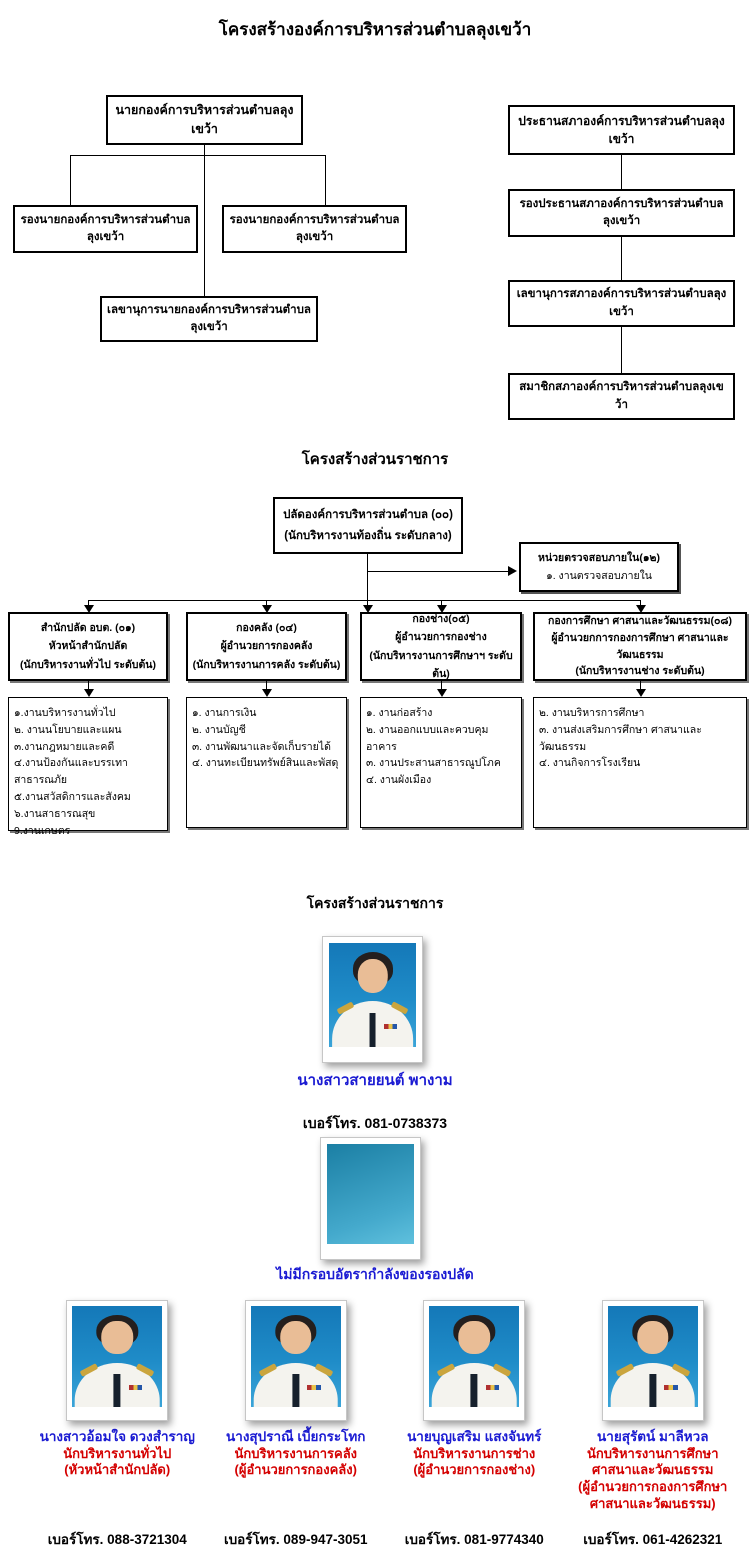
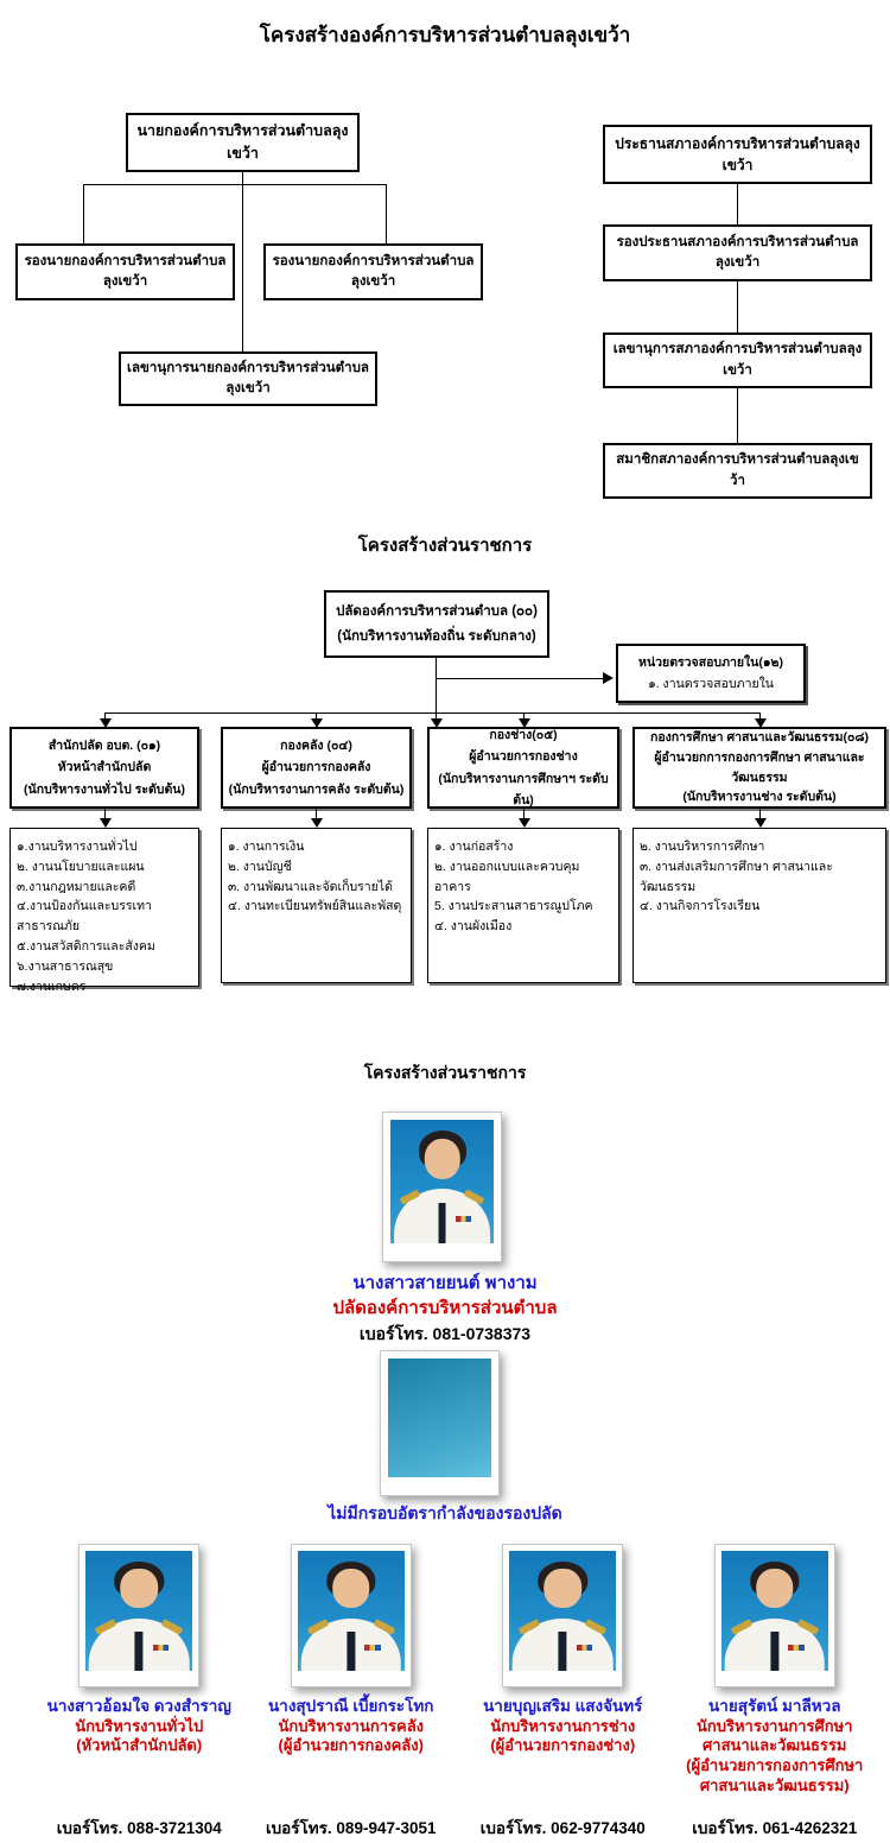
  โครงสร้างองค์การบริหารส่วนตำบลลุงเขว้า
  นายกองค์การบริหารส่วนตำบลลุงเขว้า
  รองนายกองค์การบริหารส่วนตำบลลุงเขว้า
  รองนายกองค์การบริหารส่วนตำบลลุงเขว้า
  เลขานุการนายกองค์การบริหารส่วนตำบลลุงเขว้า
  ประธานสภาองค์การบริหารส่วนตำบลลุงเขว้า
  รองประธานสภาองค์การบริหารส่วนตำบลลุงเขว้า
  เลขานุการสภาองค์การบริหารส่วนตำบลลุงเขว้า
  สมาชิกสภาองค์การบริหารส่วนตำบลลุงเขว้า
  โครงสร้างส่วนราชการ
  ปลัดองค์การบริหารส่วนตำบล (๐๐)
  (นักบริหารงานท้องถิ่น ระดับกลาง)
  หน่วยตรวจสอบภายใน(๑๒)
  ๑. งานตรวจสอบภายใน
  สำนักปลัด อบต. (๐๑)
  หัวหน้าสำนักปลัด
  (นักบริหารงานทั่วไป ระดับต้น)
  กองคลัง (๐๔)
  ผู้อำนวยการกองคลัง
  (นักบริหารงานการคลัง ระดับต้น)
  กองช่าง(๐๕)
  ผู้อำนวยการกองช่าง
  (นักบริหารงานการศึกษาฯ ระดับต้น)
  กองการศึกษา ศาสนาและวัฒนธรรม(๐๘)
  ผู้อำนวยกการกองการศึกษา ศาสนาและวัฒนธรรม
  (นักบริหารงานช่าง ระดับต้น)
  ๑.งานบริหารงานทั่วไป
  ๒. งานนโยบายและแผน
  ๓.งานกฎหมายและคดี
  ๔.งานป้องกันและบรรเทาสาธารณภัย
  ๕.งานสวัสดิการและสังคม
  ๖.งานสาธารณสุข
- 9.งานเกษตร
+ ๗.งานเกษตร
  ๑. งานการเงิน
  ๒. งานบัญชี
  ๓. งานพัฒนาและจัดเก็บรายได้
  ๔. งานทะเบียนทรัพย์สินและพัสดุ
  ๑. งานก่อสร้าง
  ๒. งานออกแบบและควบคุมอาคาร
- ๓. งานประสานสาธารณูปโภค
+ 5. งานประสานสาธารณูปโภค
  ๔. งานผังเมือง
  ๒. งานบริหารการศึกษา
  ๓. งานส่งเสริมการศึกษา ศาสนาและวัฒนธรรม
  ๔. งานกิจการโรงเรียน
  โครงสร้างส่วนราชการ
  นางสาวสายยนต์ พางาม
+ ปลัดองค์การบริหารส่วนตำบล
  เบอร์โทร. 081-0738373
  ไม่มีกรอบอัตรากำลังของรองปลัด
  นางสาวอ้อมใจ ดวงสำราญ
  นักบริหารงานทั่วไป
  (หัวหน้าสำนักปลัด)
  เบอร์โทร. 088-3721304
  นางสุปราณี เบี้ยกระโทก
  นักบริหารงานการคลัง
  (ผู้อำนวยการกองคลัง)
  เบอร์โทร. 089-947-3051
  นายบุญเสริม แสงจันทร์
  นักบริหารงานการช่าง
  (ผู้อำนวยการกองช่าง)
- เบอร์โทร. 081-9774340
+ เบอร์โทร. 062-9774340
  นายสุรัตน์ มาลีหวล
  นักบริหารงานการศึกษา
  ศาสนาและวัฒนธรรม
  (ผู้อำนวยการกองการศึกษา
  ศาสนาและวัฒนธรรม)
  เบอร์โทร. 061-4262321
